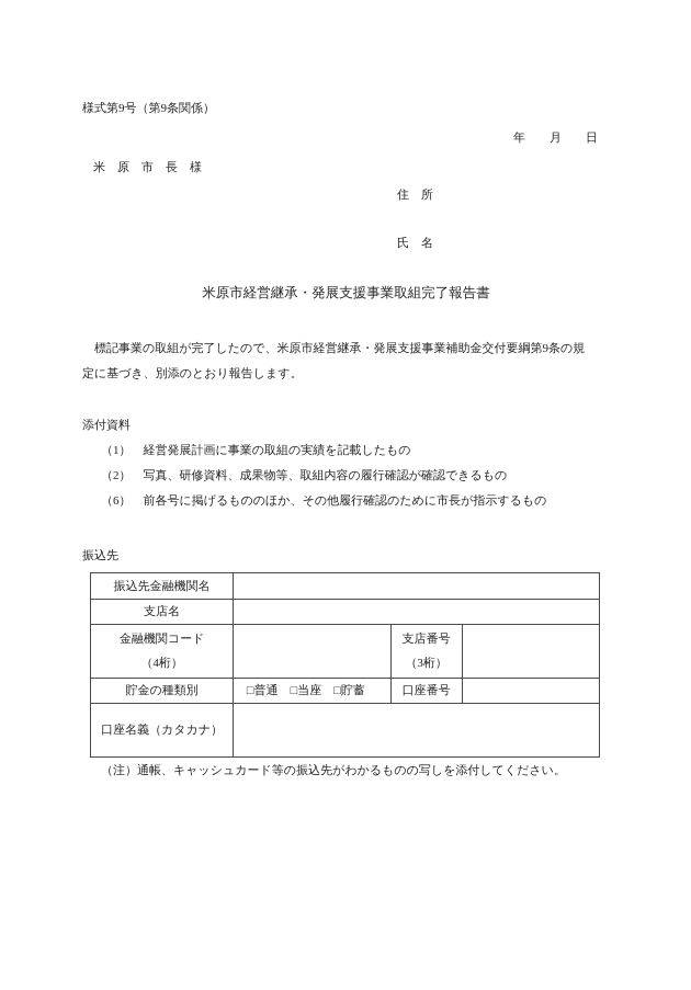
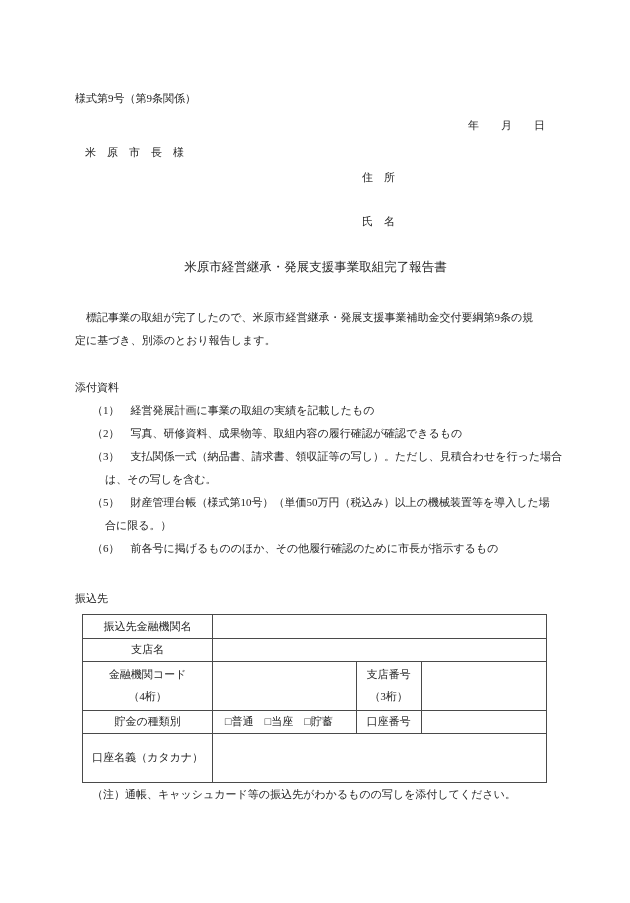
  様式第9号（第9条関係）
  年 月 日
  米 原 市 長 様
  住 所
  氏 名
  米原市経営継承・発展支援事業取組完了報告書
  標記事業の取組が完了したので、米原市経営継承・発展支援事業補助金交付要綱第9条の規
  定に基づき、別添のとおり報告します。
  添付資料
  （1） 経営発展計画に事業の取組の実績を記載したもの
  （2） 写真、研修資料、成果物等、取組内容の履行確認が確認できるもの
+ （3） 支払関係一式（納品書、請求書、領収証等の写し）。ただし、見積合わせを行った場合
+ は、その写しを含む。
+ （5） 財産管理台帳（様式第10号）（単価50万円（税込み）以上の機械装置等を導入した場
+ 合に限る。）
  （6） 前各号に掲げるもののほか、その他履行確認のために市長が指示するもの
  振込先
  振込先金融機関名
  支店名
  金融機関コード （4桁）		支店番号 （3桁）
  貯金の種類別	普通 当座 貯蓄	口座番号
  口座名義（カタカナ）
  （注）通帳、キャッシュカード等の振込先がわかるものの写しを添付してください。
